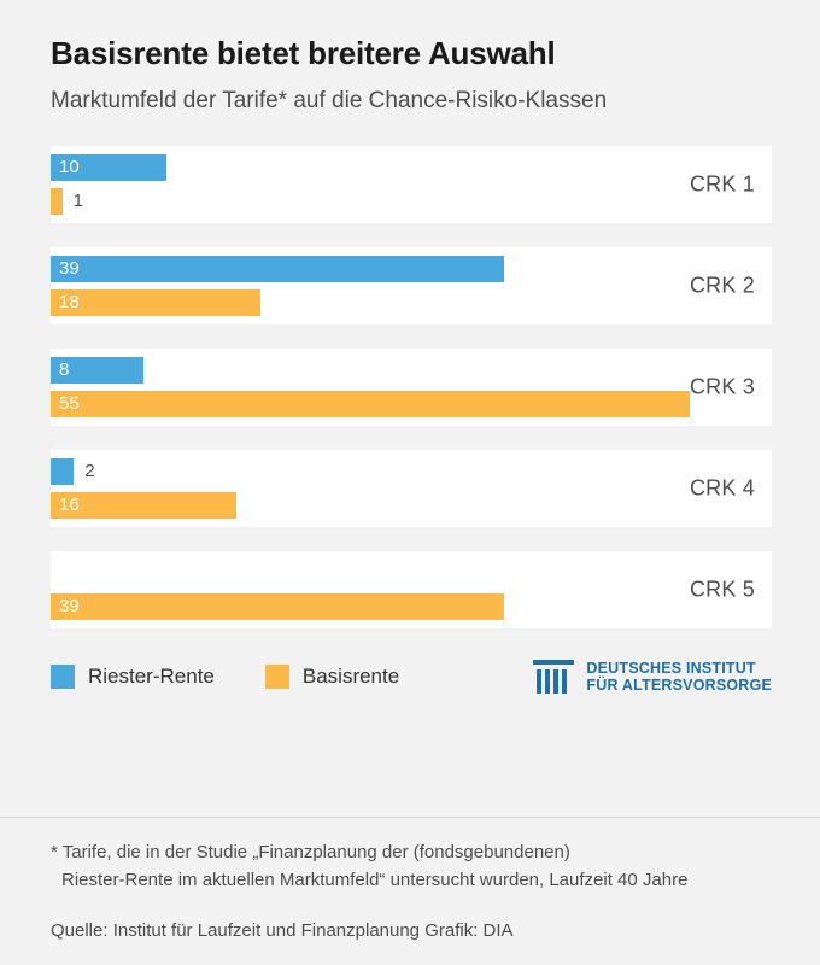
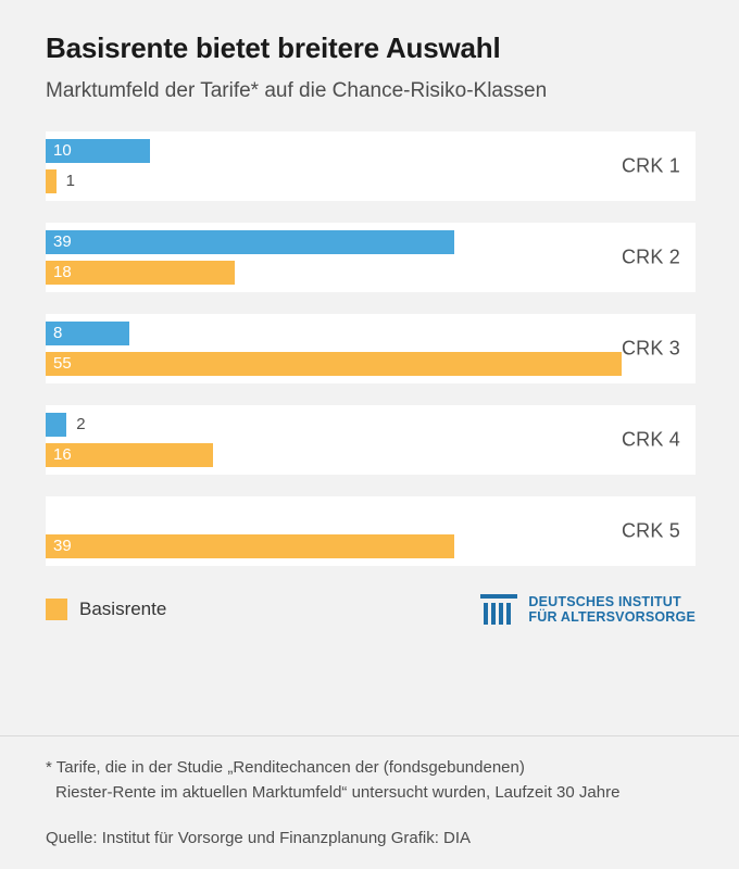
  Basisrente bietet breitere Auswahl
  Marktumfeld der Tarife* auf die Chance-Risiko-Klassen
  10
  1
  CRK 1
  39
  18
  CRK 2
  8
  55
  CRK 3
  2
  16
  CRK 4
  39
  CRK 5
- Riester-Rente
  Basisrente
  DEUTSCHES INSTITUT
  FÜR ALTERSVORSORGE
- * Tarife, die in der Studie „Finanzplanung der (fondsgebundenen)
+ * Tarife, die in der Studie „Renditechancen der (fondsgebundenen)
- Riester-Rente im aktuellen Marktumfeld“ untersucht wurden, Laufzeit 40 Jahre
+ Riester-Rente im aktuellen Marktumfeld“ untersucht wurden, Laufzeit 30 Jahre
- Quelle: Institut für Laufzeit und Finanzplanung Grafik: DIA
+ Quelle: Institut für Vorsorge und Finanzplanung Grafik: DIA
